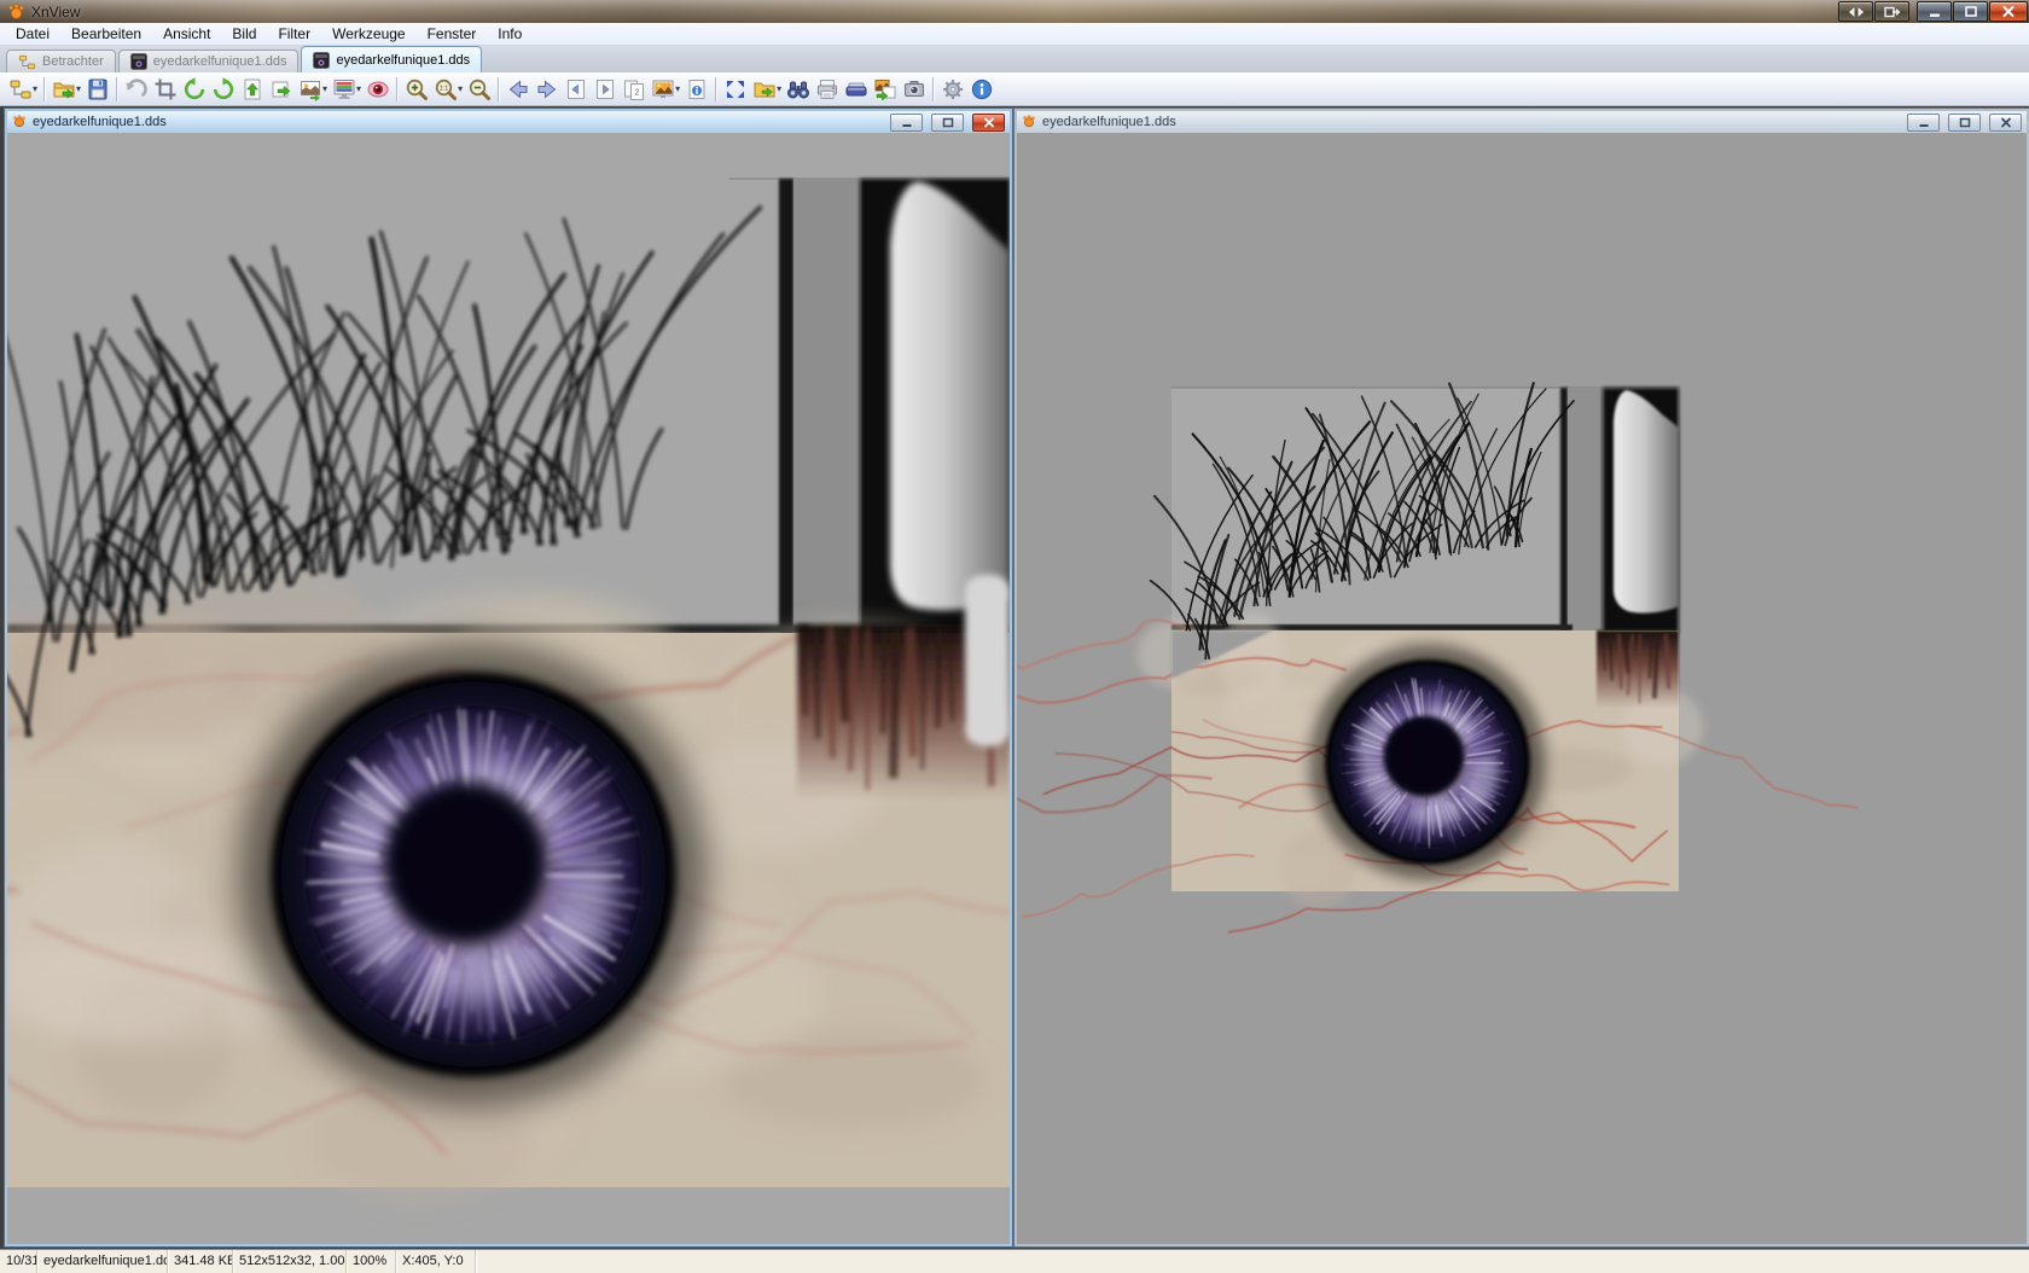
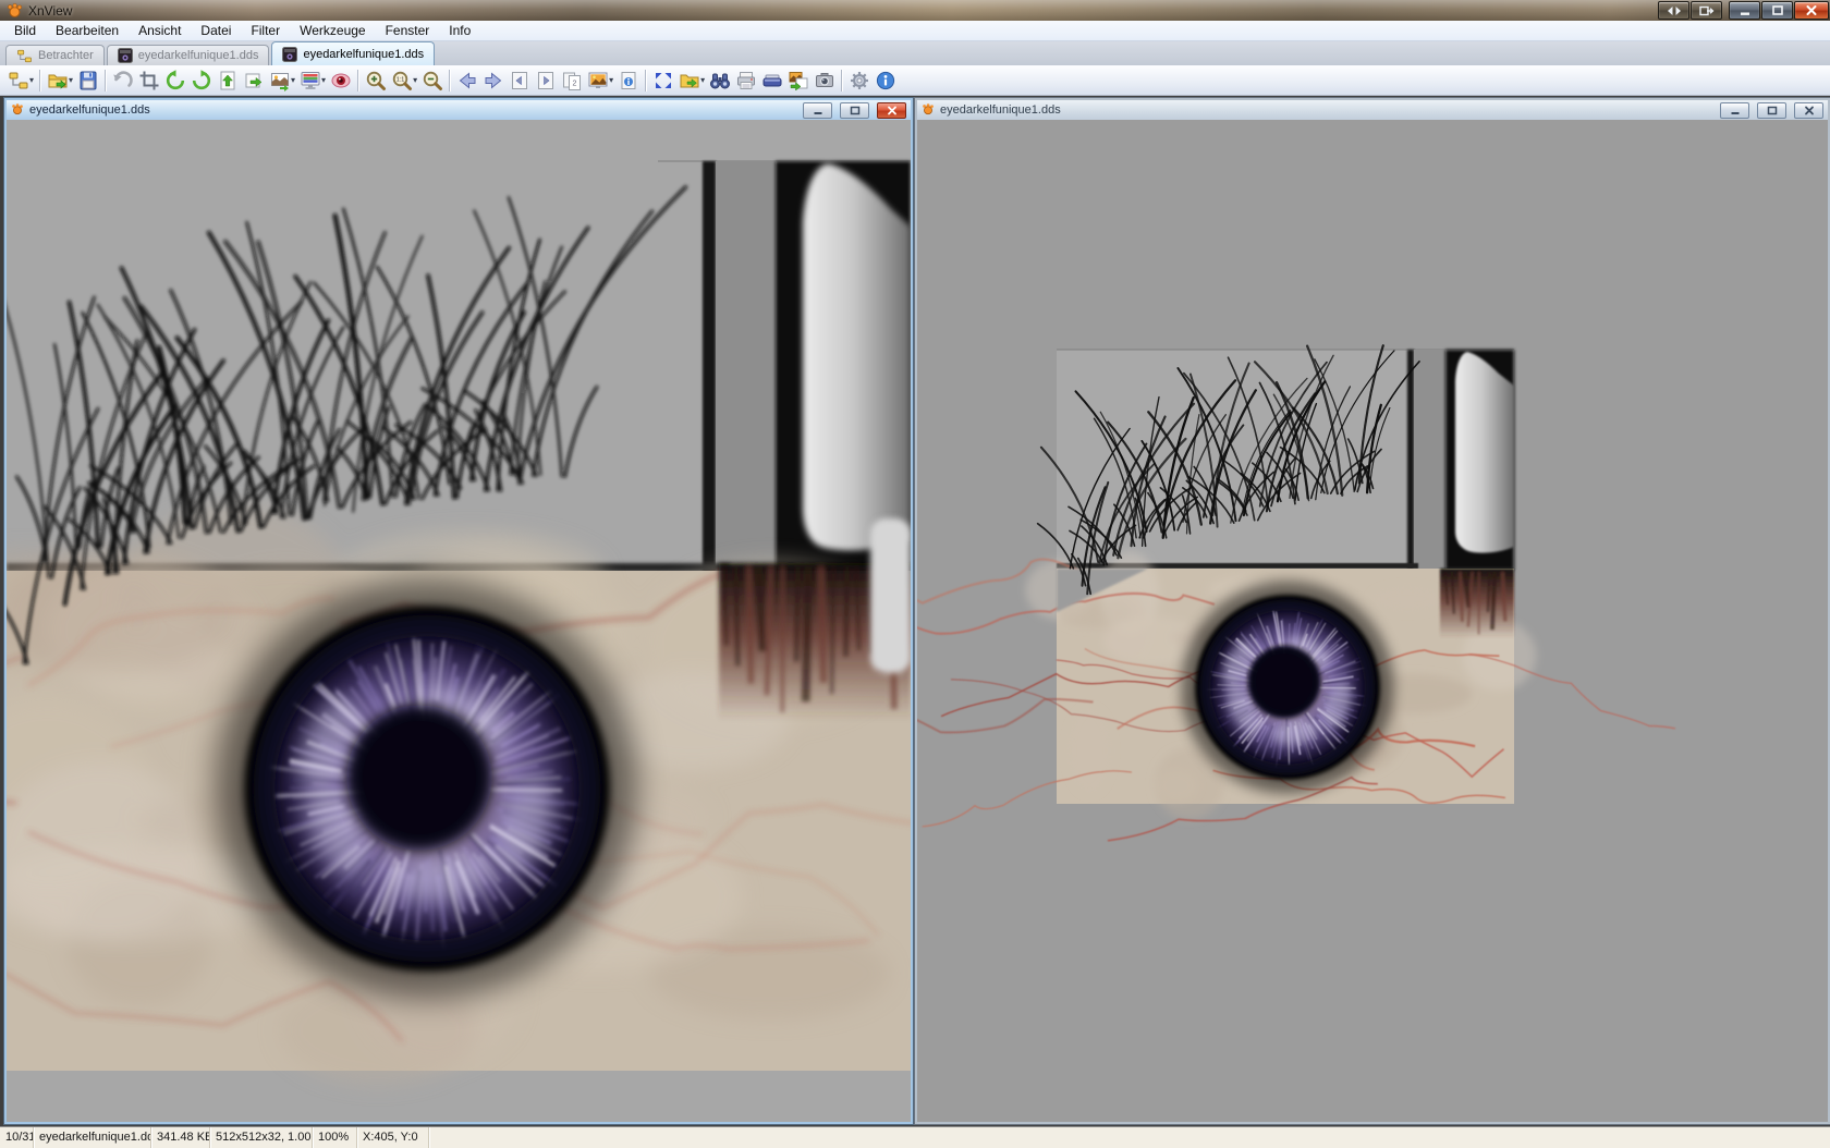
  XnView
- Datei
+ Bild
  Bearbeiten
  Ansicht
- Bild
+ Datei
  Filter
  Werkzeuge
  Fenster
  Info
  Betrachter
  eyedarkelfunique1.dds
  eyedarkelfunique1.dds
  ▾
  ▾
  ▾
  ▾
  ▾
  ▾
  ▾
  eyedarkelfunique1.dds
  eyedarkelfunique1.dds
  10/31
  eyedarkelfunique1.dd
  341.48 KB
  512x512x32, 1.00
  100%
  X:405, Y:0
